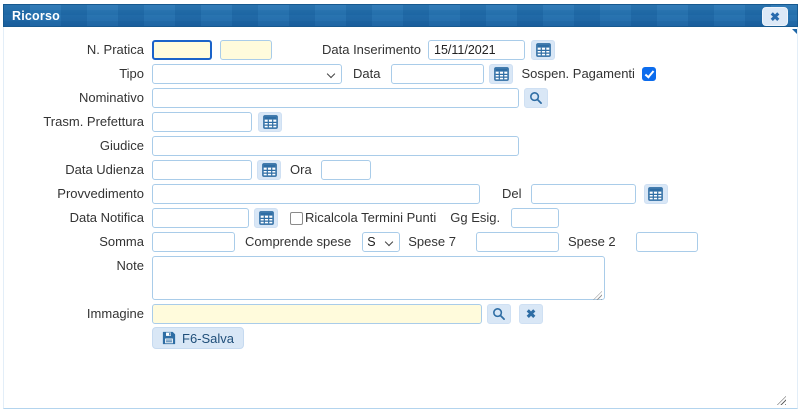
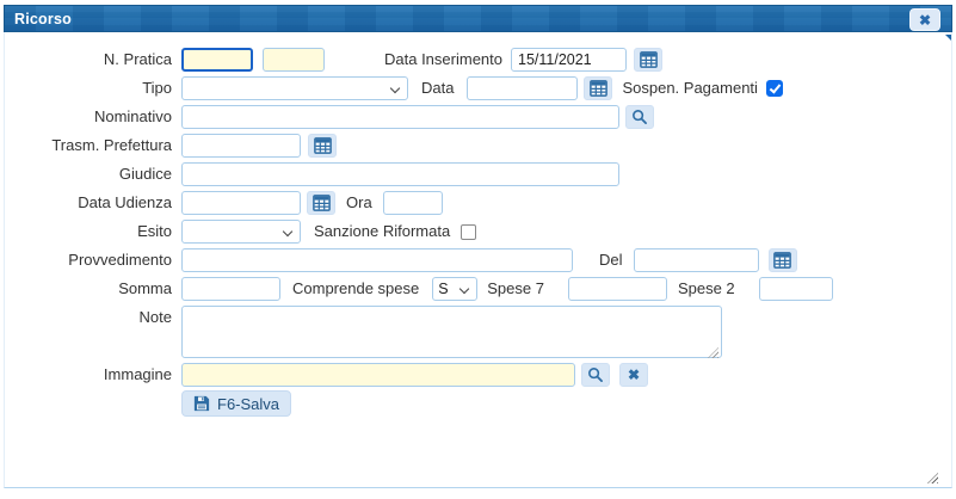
  Ricorso
  ✖
  N. Pratica
  Data Inserimento
  15/11/2021
  Tipo
  Data
  Sospen. Pagamenti
  Nominativo
  Trasm. Prefettura
  Giudice
  Data Udienza
  Ora
+ Esito
+ Sanzione Riformata
  Provvedimento
  Del
- Data Notifica
- Ricalcola Termini Punti
- Gg Esig.
  Somma
  Comprende spese
  S
  Spese 7
  Spese 2
  Note
  Immagine
  ✖
  F6-Salva
